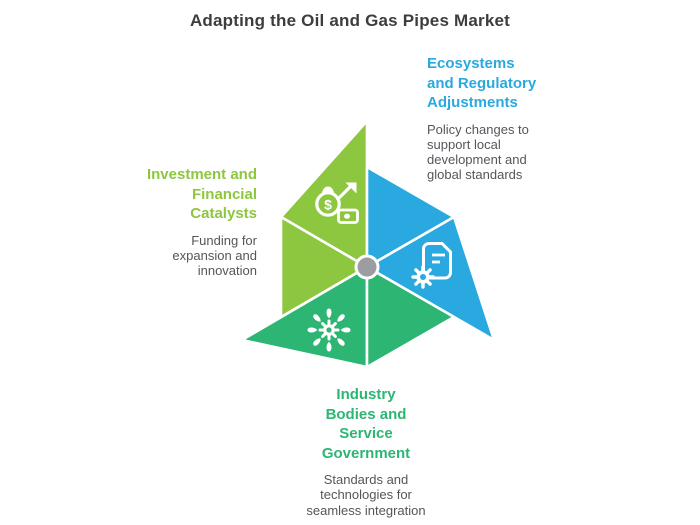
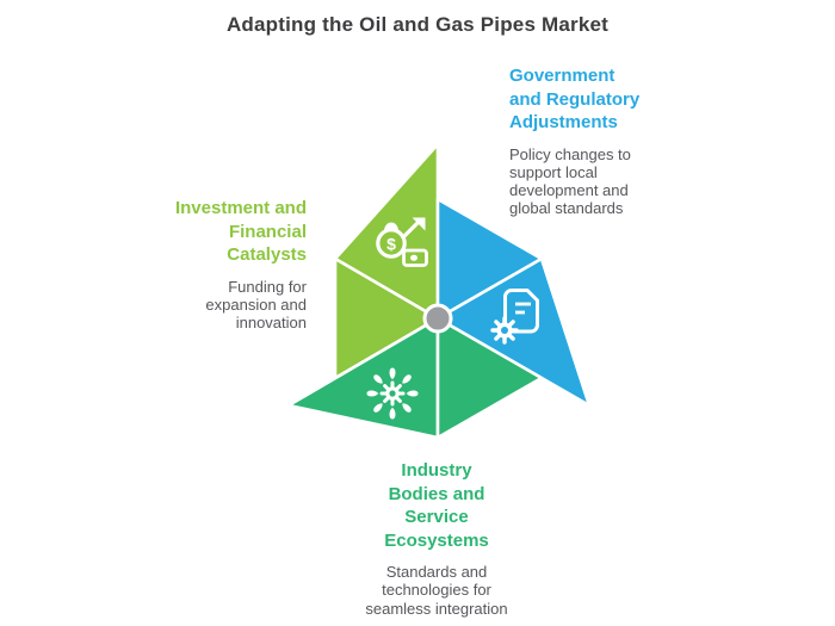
  Adapting the Oil and Gas Pipes Market
  $
- Ecosystems
+ Government
  and Regulatory
  Adjustments
  Policy changes to
  support local
  development and
  global standards
  Investment and
  Financial
  Catalysts
  Funding for
  expansion and
  innovation
  Industry
  Bodies and
  Service
- Government
+ Ecosystems
  Standards and
  technologies for
  seamless integration
